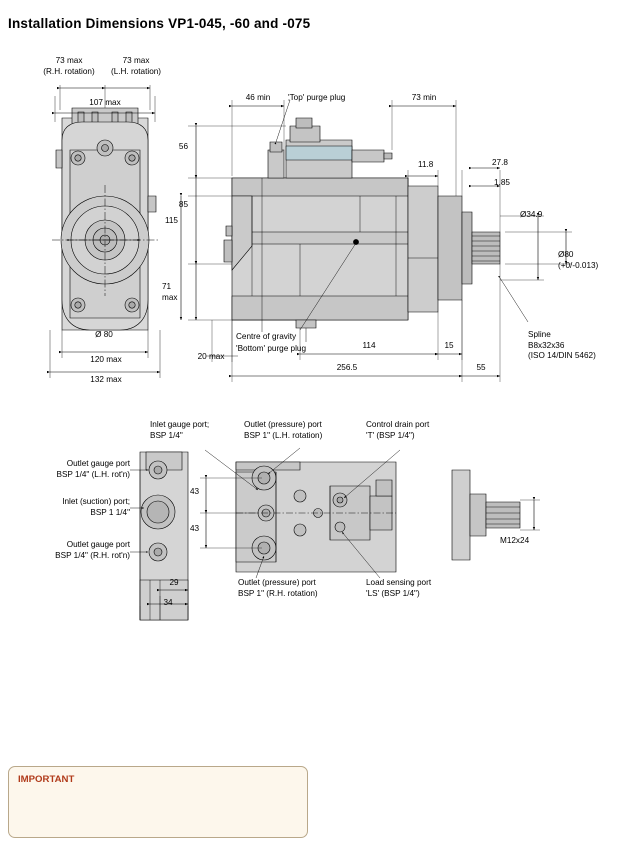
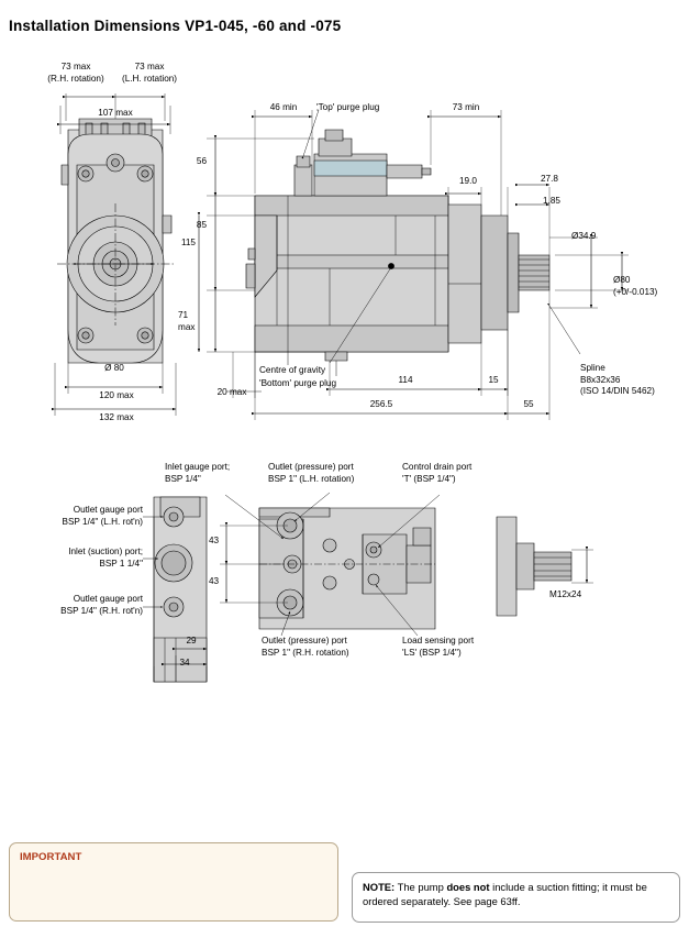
  Installation Dimensions VP1-045, -60 and -075
  73 max
  (R.H. rotation)
  73 max
  (L.H. rotation)
  107 max
  Ø 80
  120 max
  132 max
  46 min
  'Top' purge plug
  73 min
  56
  85
  115
  71
  max
  20 max
- 11.8
+ 19.0
  27.8
  1.85
  Ø34.9
  Ø80
  (+0/-0.013)
  Spline
  B8x32x36
  (ISO 14/DIN 5462)
  Centre of gravity
  'Bottom' purge plug
  114
  15
  256.5
  55
  Outlet gauge port
  BSP 1/4" (L.H. rot'n)
  Inlet (suction) port;
  BSP 1 1/4"
  Outlet gauge port
  BSP 1/4" (R.H. rot'n)
  Inlet gauge port;
  BSP 1/4"
  Outlet (pressure) port
  BSP 1" (L.H. rotation)
  Control drain port
  'T' (BSP 1/4")
  Outlet (pressure) port
  BSP 1" (R.H. rotation)
  Load sensing port
  'LS' (BSP 1/4")
  43
  43
  29
  34
  M12x24
  IMPORTANT
+ NOTE: The pump does not include a suction fitting; it must be ordered separately. See page 63ff.
